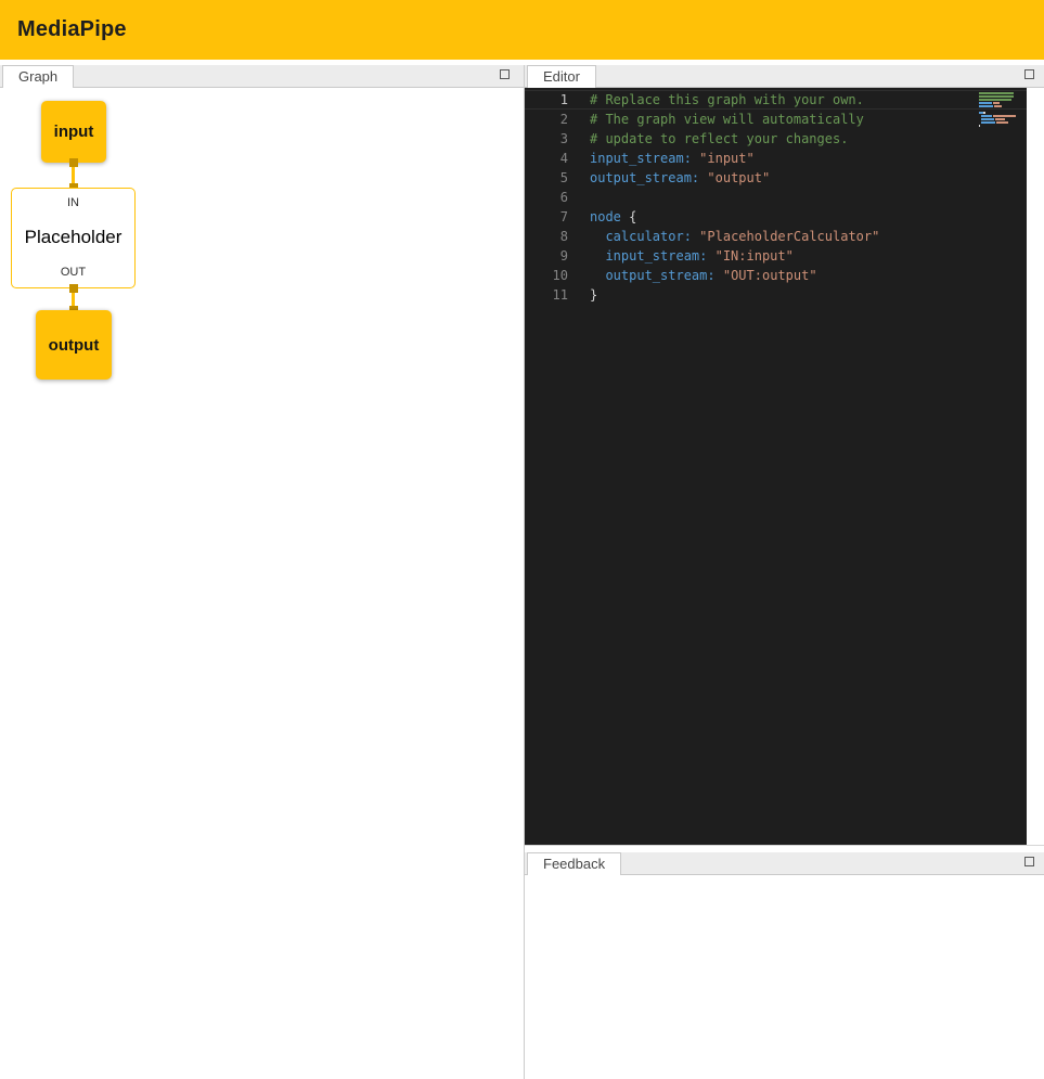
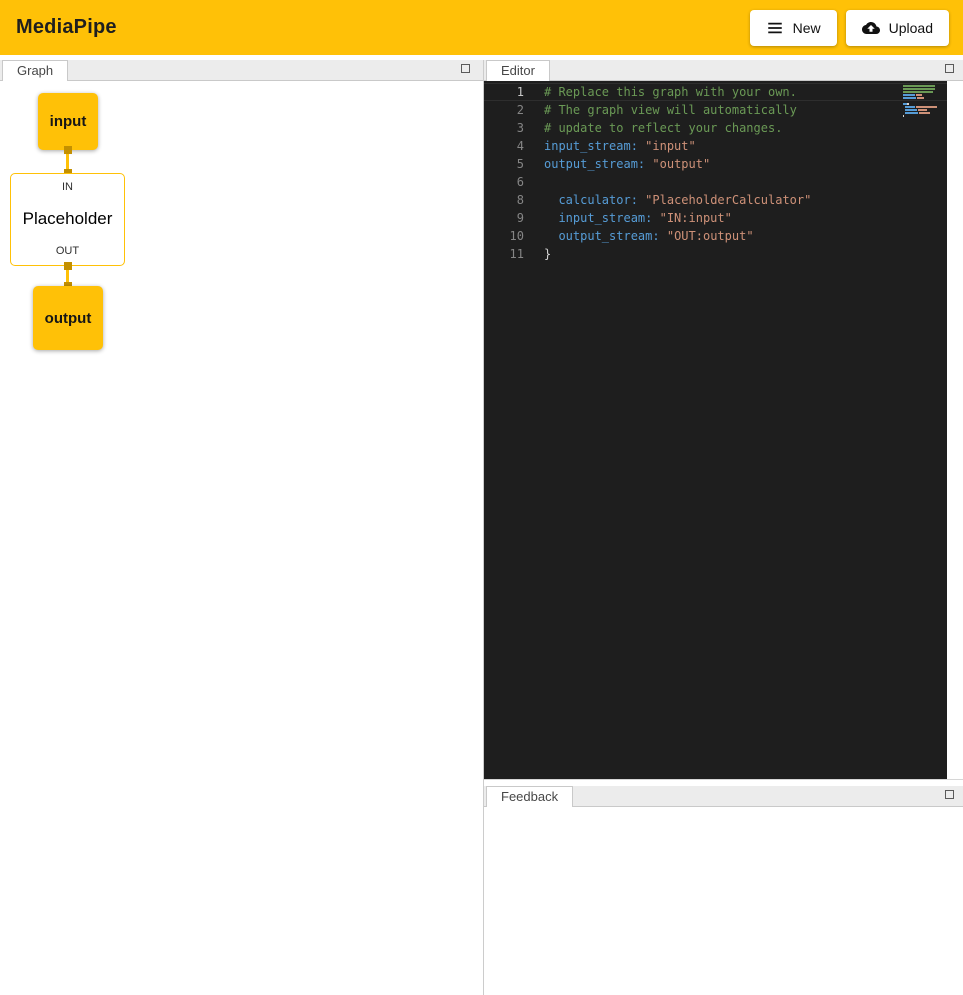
  MediaPipe
+ New
+ Upload
  Graph
  input
  IN
  Placeholder
  OUT
  output
  Editor
  1
  # Replace this graph with your own.
  2
  # The graph view will automatically
  3
  # update to reflect your changes.
  4
  input_stream: "input"
  5
  output_stream: "output"
  6
- 7
- node {
  8
  calculator: "PlaceholderCalculator"
  9
  input_stream: "IN:input"
  10
  output_stream: "OUT:output"
  11
  }
  Feedback
